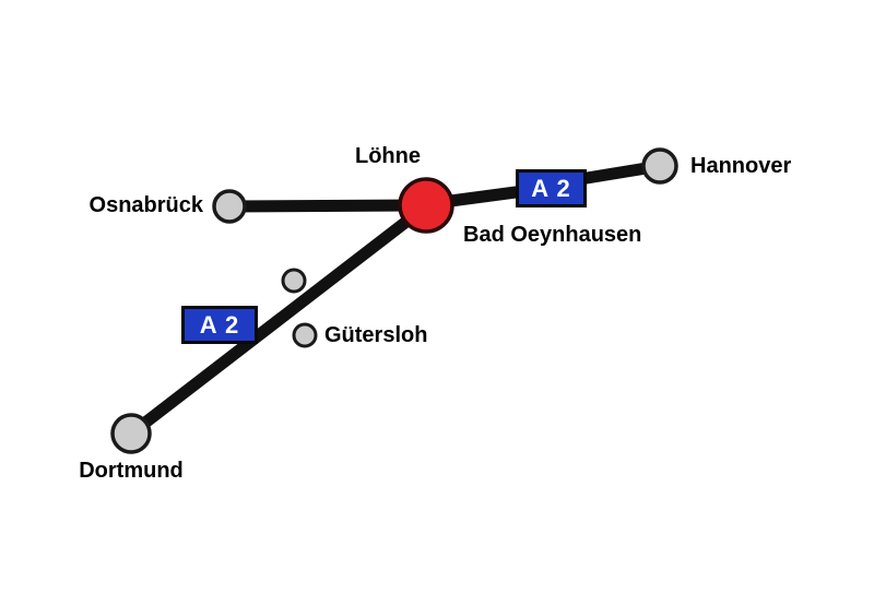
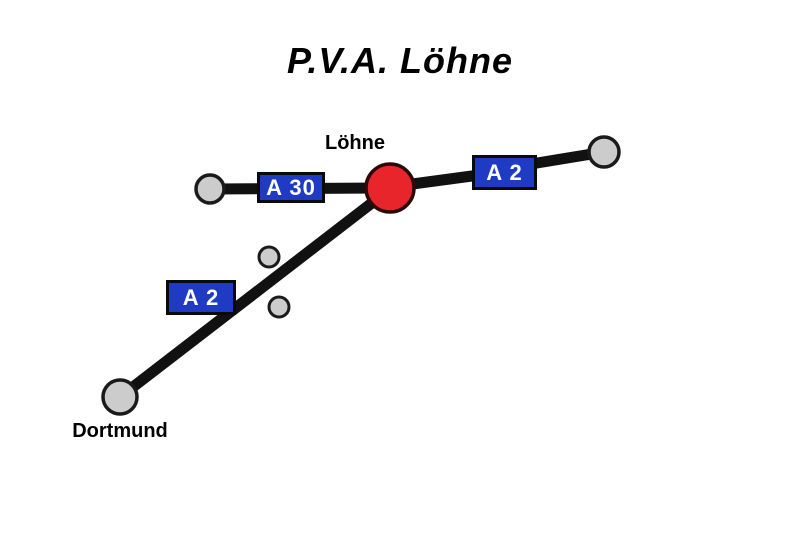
+ P.V.A. Löhne
+ A 30
  A 2
  A 2
- Osnabrück
  Löhne
- Bad Oeynhausen
- Hannover
- Gütersloh
  Dortmund
